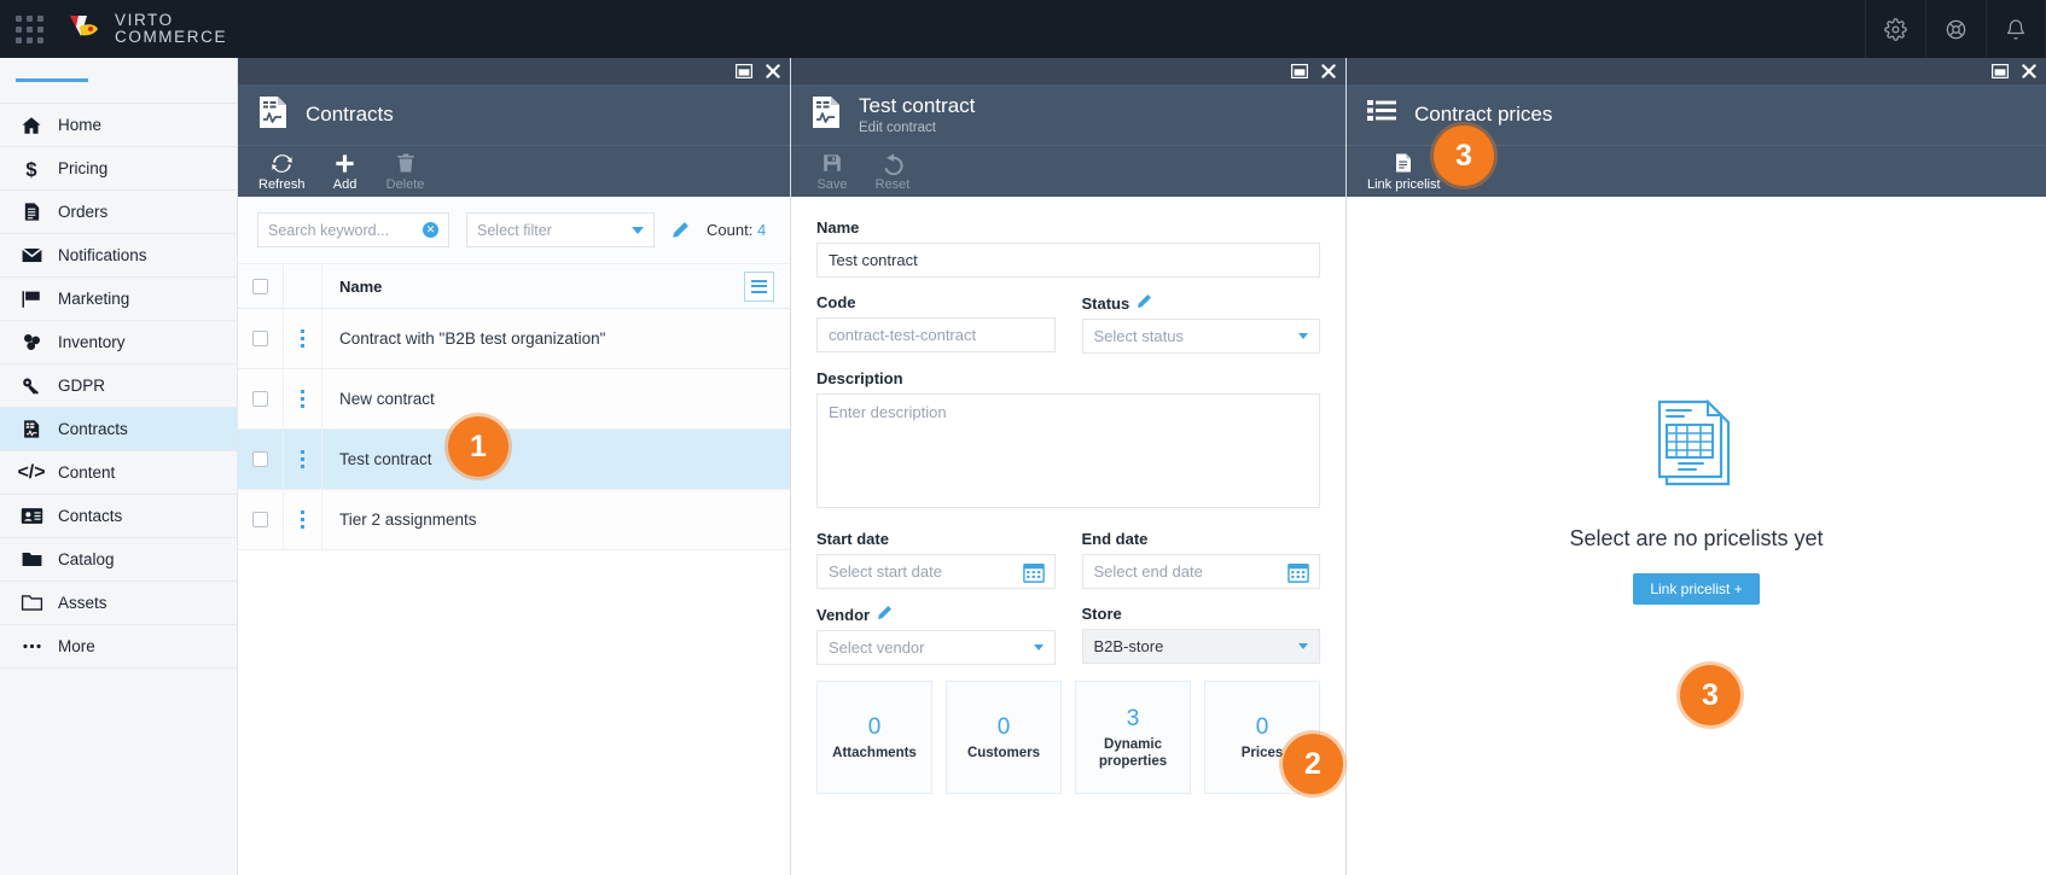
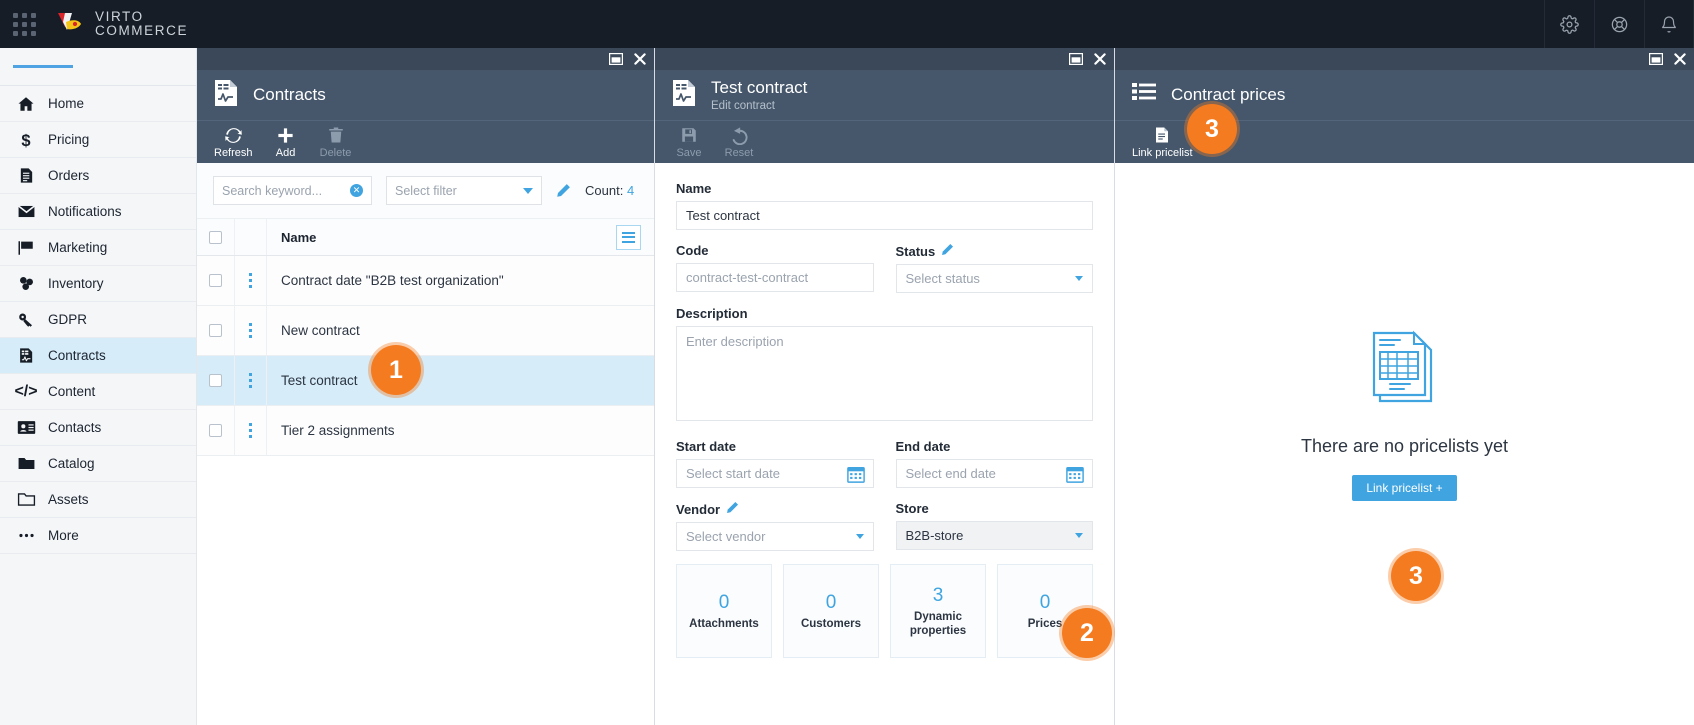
  VIRTO
  COMMERCE
  Home
  $
  Pricing
  Orders
  Notifications
  Marketing
  Inventory
  GDPR
  Contracts
  </>
  Content
  Contacts
  Catalog
  Assets
  More
  Contracts
  Refresh
  Add
  Delete
  Search keyword...
  ✕
  Select filter
  Count: 4
  Name
- Contract with "B2B test organization"
+ Contract date "B2B test organization"
  New contract
  Test contract
  Tier 2 assignments
  Test contract
  Edit contract
  Save
  Reset
  Name
  Test contract
  Code
  contract-test-contract
  Status
  Select status
  Description
  Enter description
  Start date
  Select start date
  End date
  Select end date
  Vendor
  Select vendor
  Store
  B2B-store
  0
  Attachments
  0
  Customers
  3
  Dynamic
  properties
  0
  Prices
  Contract prices
  Link pricelist
- Select are no pricelists yet
+ There are no pricelists yet
  Link pricelist +
  1
  2
  3
  3
